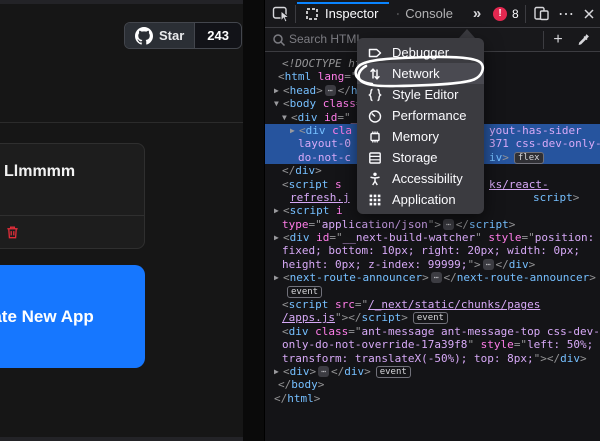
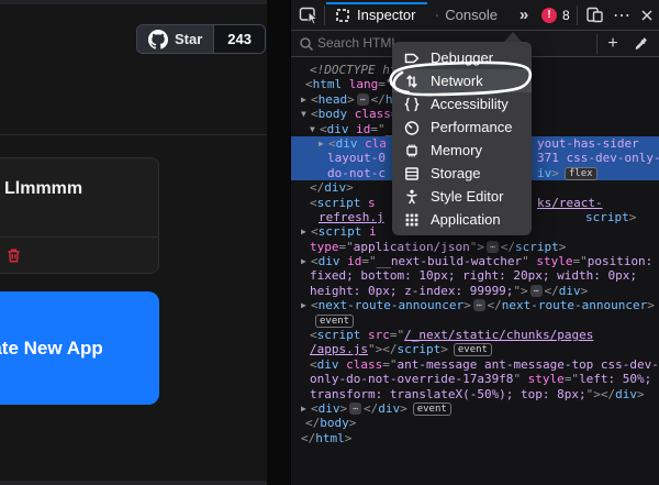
  Star
  243
  Llmmmm
  Inspector
  Console
  »
  !
  8
  ⋯
  Search HTM
  +
  <!DOCTYPE h
  <html lang="
  ▶ <head> ⋯ </h
  ▼ <body class
  ▼ <div id="_
  ▶ <div cla
  yout-has-sider
  layout-0
  371 css-dev-only-
  do-not-c
  iv> flex
  </div>
  <script s
  ks/react-
  refresh.j
  script>
  ▶ <script i
  type="application/json"> ⋯ </script>
  ▶ <div id="__next-build-watcher" style="position:
  fixed; bottom: 10px; right: 20px; width: 0px;
  height: 0px; z-index: 99999;"> ⋯ </div>
  ▶ <next-route-announcer> ⋯ </next-route-announcer>
  event
  <script src="/_next/static/chunks/pages
  /apps.js"></script> event
  <div class="ant-message ant-message-top css-dev-
  only-do-not-override-17a39f8" style="left: 50%;
  transform: translateX(-50%); top: 8px;"></div>
  ▶ <div> ⋯ </div> event
  </body>
  </html>
  Debugger
  Network
- Style Editor
+ Accessibility
  Performance
  Memory
  Storage
- Accessibility
+ Style Editor
  Application
